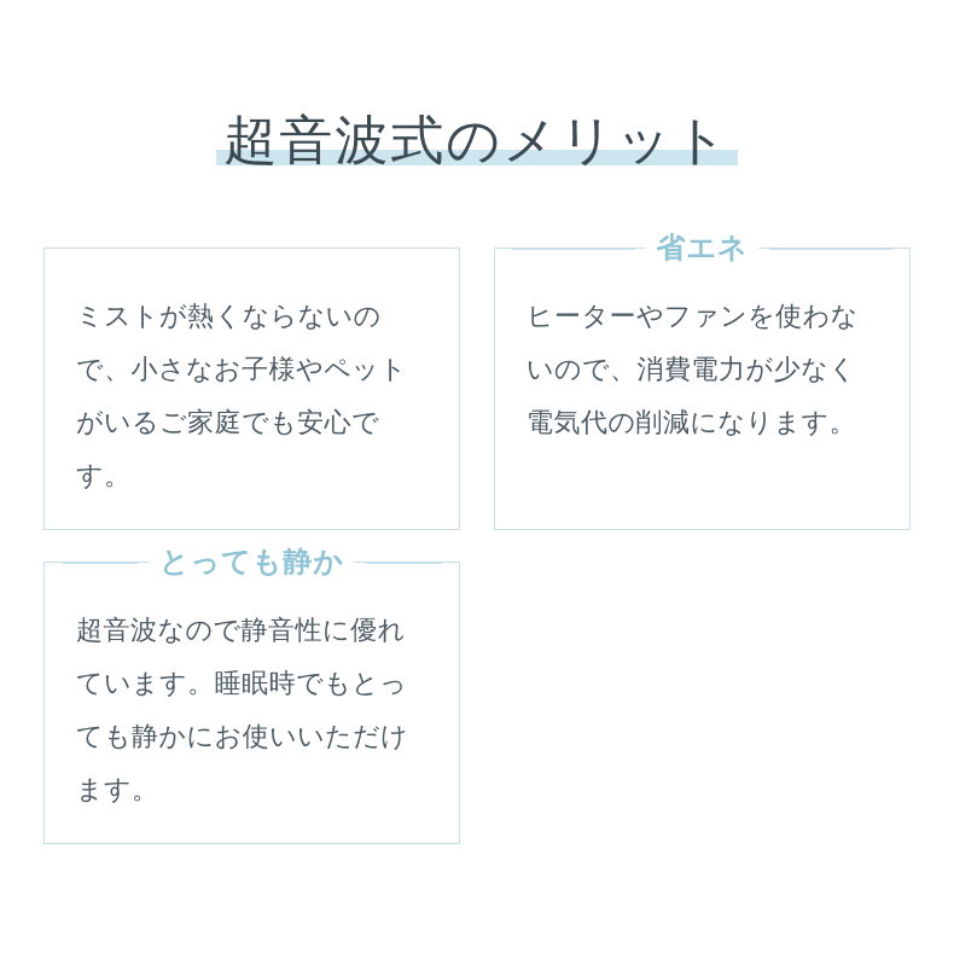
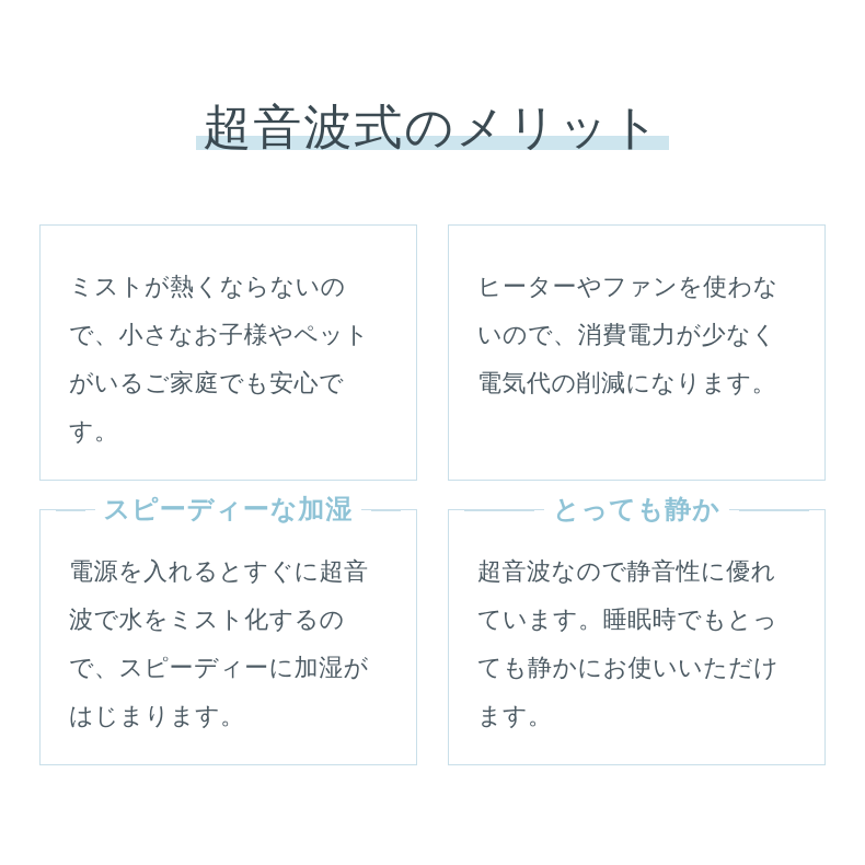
  超音波式のメリット
  ミストが熱くならないので、小さなお子様やペットがいるご家庭でも安心です。
- 省エネ
  ヒーターやファンを使わないので、消費電力が少なく電気代の削減になります。
+ スピーディーな加湿
+ 電源を入れるとすぐに超音波で水をミスト化するので、スピーディーに加湿がはじまります。
  とっても静か
  超音波なので静音性に優れています。睡眠時でもとっても静かにお使いいただけます。
